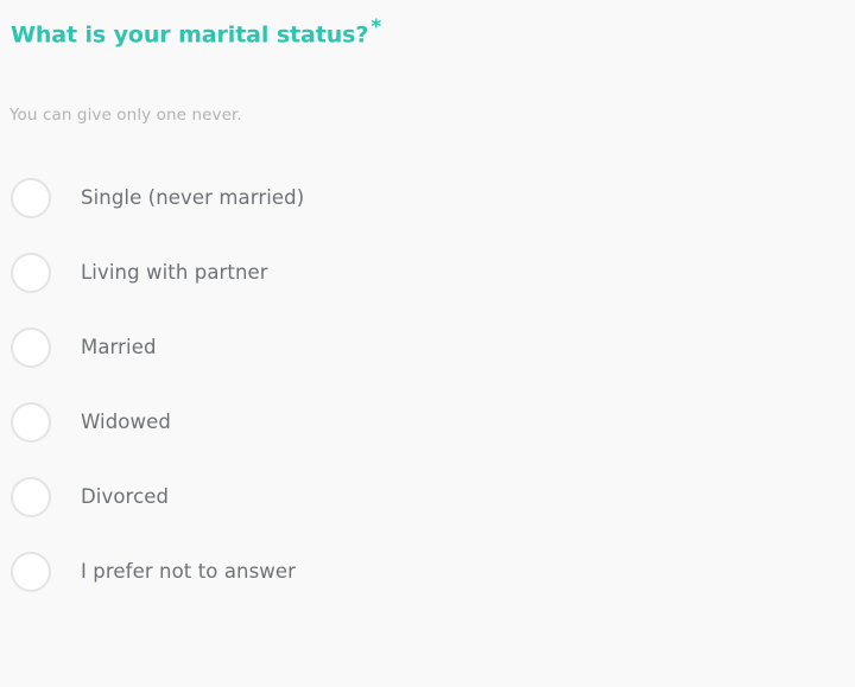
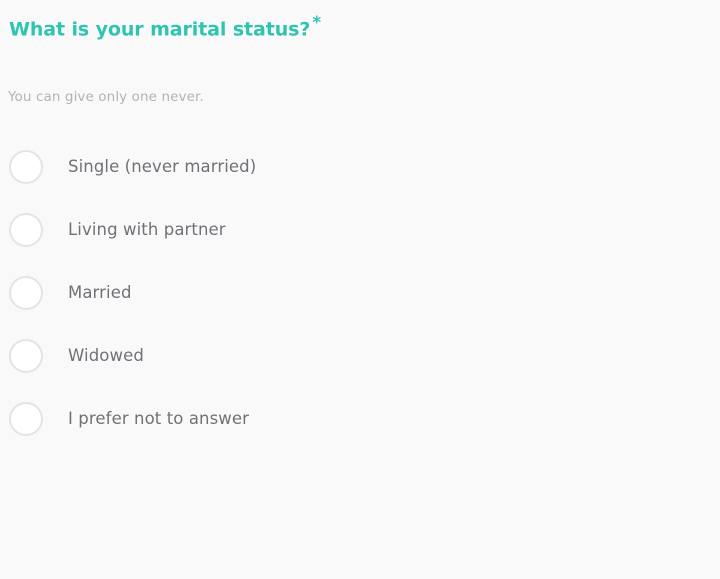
  What is your marital status?*
  You can give only one never.
  Single (never married)
  Living with partner
  Married
  Widowed
- Divorced
  I prefer not to answer
